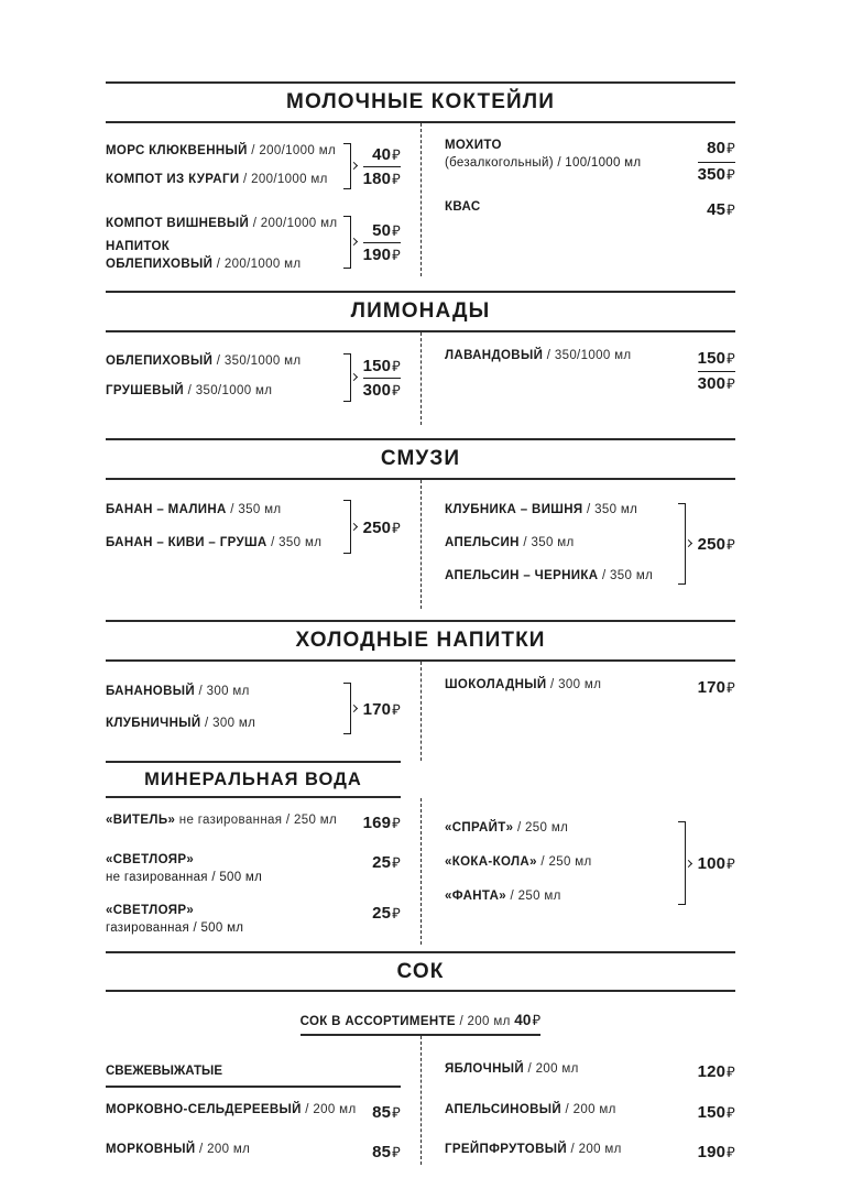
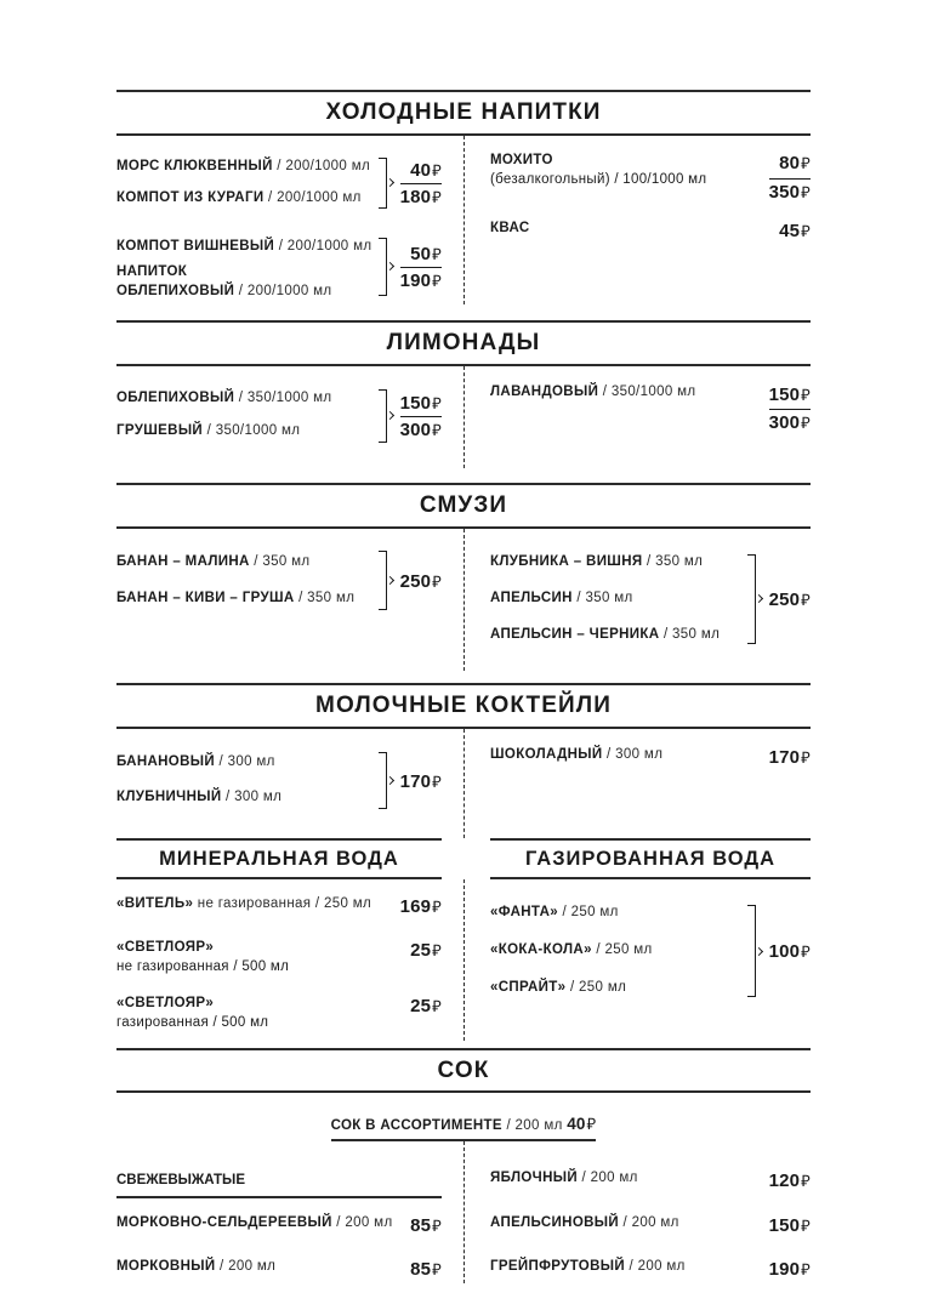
- МОЛОЧНЫЕ КОКТЕЙЛИ
+ ХОЛОДНЫЕ НАПИТКИ
  МОРС КЛЮКВЕННЫЙ / 200/1000 мл
  КОМПОТ ИЗ КУРАГИ / 200/1000 мл
  40₽
  180₽
  КОМПОТ ВИШНЕВЫЙ / 200/1000 мл
  НАПИТОК
  ОБЛЕПИХОВЫЙ / 200/1000 мл
  50₽
  190₽
  МОХИТО
  (безалкогольный) / 100/1000 мл
  80₽
  350₽
  КВАС
  45₽
  ЛИМОНАДЫ
  ОБЛЕПИХОВЫЙ / 350/1000 мл
  ГРУШЕВЫЙ / 350/1000 мл
  150₽
  300₽
  ЛАВАНДОВЫЙ / 350/1000 мл
  150₽
  300₽
  СМУЗИ
  БАНАН – МАЛИНА / 350 мл
  БАНАН – КИВИ – ГРУША / 350 мл
  250₽
  КЛУБНИКА – ВИШНЯ / 350 мл
  АПЕЛЬСИН / 350 мл
  АПЕЛЬСИН – ЧЕРНИКА / 350 мл
  250₽
- ХОЛОДНЫЕ НАПИТКИ
+ МОЛОЧНЫЕ КОКТЕЙЛИ
  БАНАНОВЫЙ / 300 мл
  КЛУБНИЧНЫЙ / 300 мл
  170₽
  ШОКОЛАДНЫЙ / 300 мл
  170₽
  МИНЕРАЛЬНАЯ ВОДА
+ ГАЗИРОВАННАЯ ВОДА
  «ВИТЕЛЬ» не газированная / 250 мл
  169₽
  «СВЕТЛОЯР»
  не газированная / 500 мл
  25₽
  «СВЕТЛОЯР»
  газированная / 500 мл
  25₽
- «СПРАЙТ» / 250 мл
+ «ФАНТА» / 250 мл
  «КОКА-КОЛА» / 250 мл
- «ФАНТА» / 250 мл
+ «СПРАЙТ» / 250 мл
  100₽
  СОК
  СОК В АССОРТИМЕНТЕ / 200 мл 40₽
  СВЕЖЕВЫЖАТЫЕ
  МОРКОВНО-СЕЛЬДЕРЕЕВЫЙ / 200 мл
  85₽
  МОРКОВНЫЙ / 200 мл
  85₽
  ЯБЛОЧНЫЙ / 200 мл
  120₽
  АПЕЛЬСИНОВЫЙ / 200 мл
  150₽
  ГРЕЙПФРУТОВЫЙ / 200 мл
  190₽
